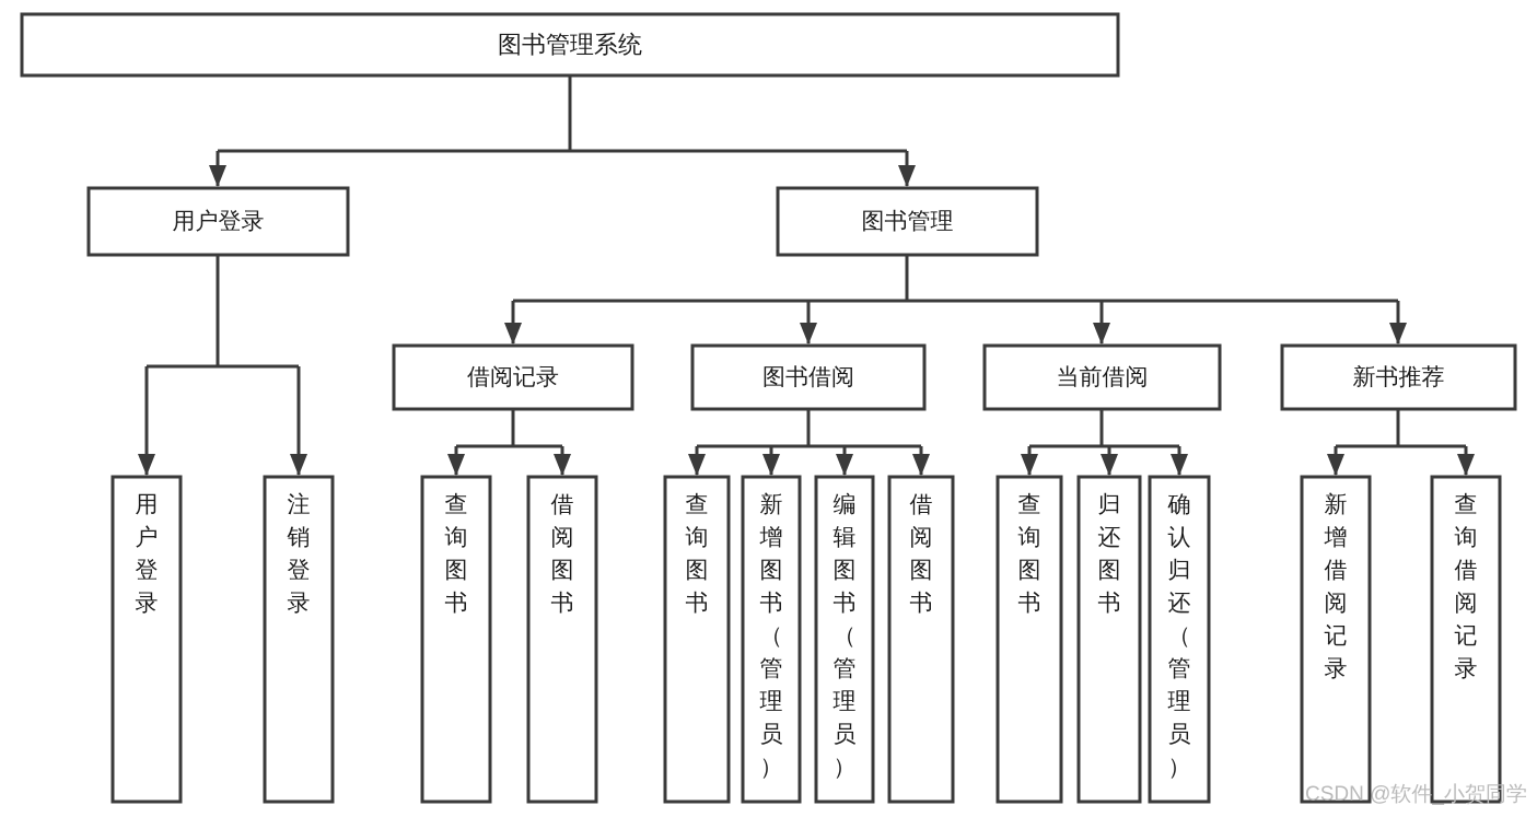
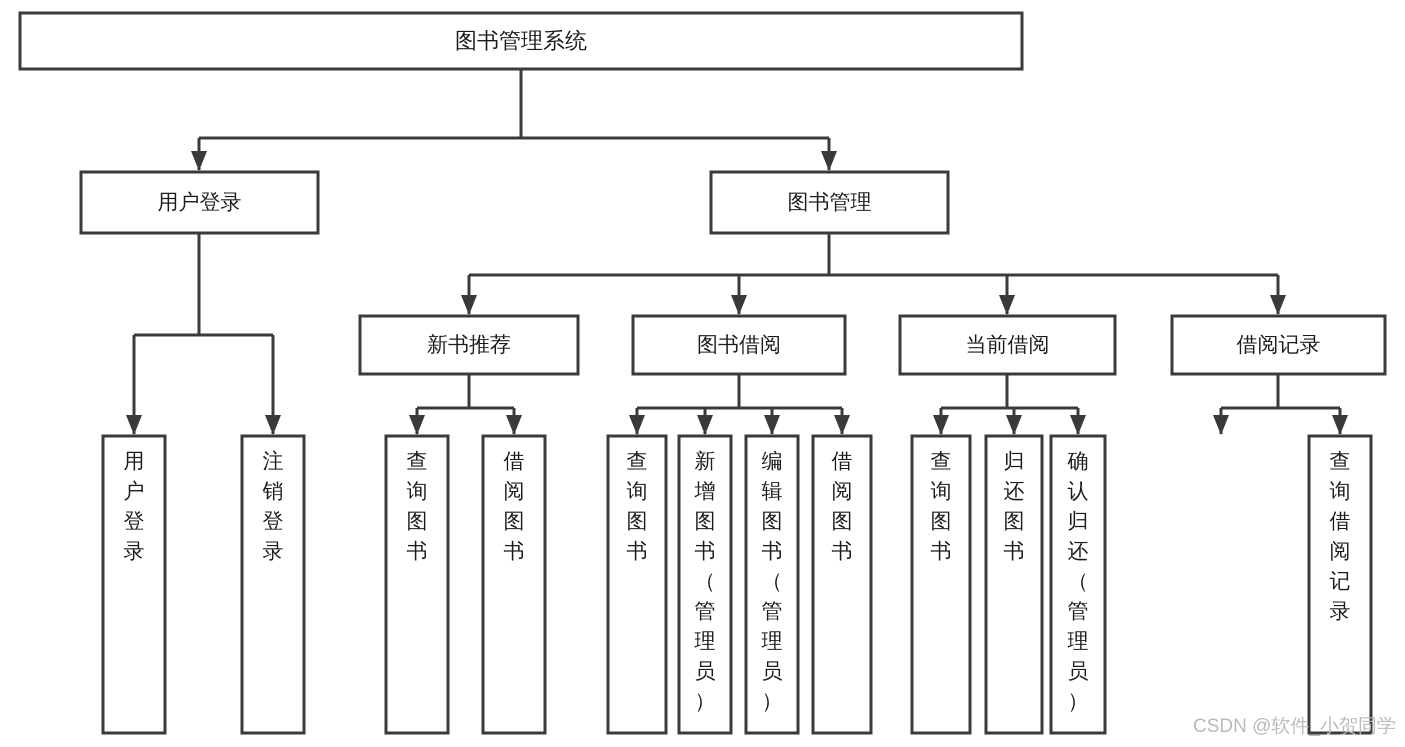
  图书管理系统
  用户登录
  图书管理
- 借阅记录
+ 新书推荐
  图书借阅
  当前借阅
- 新书推荐
+ 借阅记录
  用户登录
  注销登录
  查询图书
  借阅图书
  查询图书
  新增图书（管理员）
  编辑图书（管理员）
  借阅图书
  查询图书
  归还图书
  确认归还（管理员）
- 新增借阅记录
  查询借阅记录
  CSDN @软件_小贺同学
